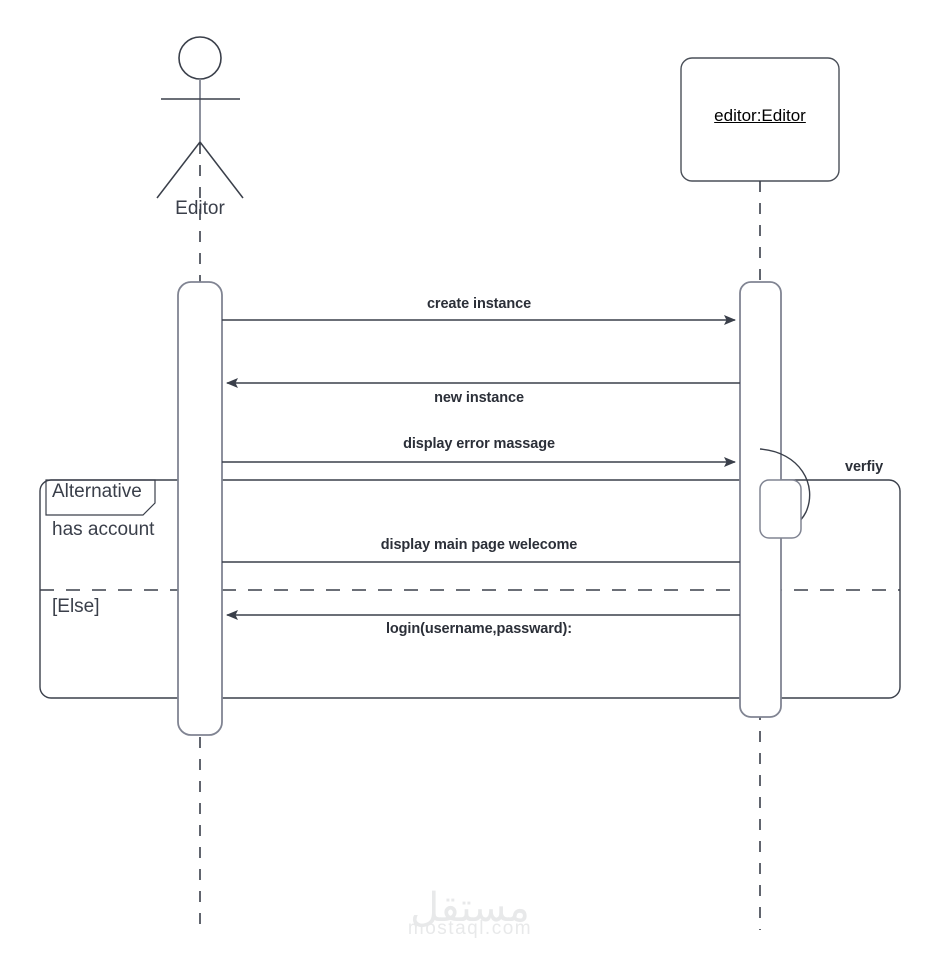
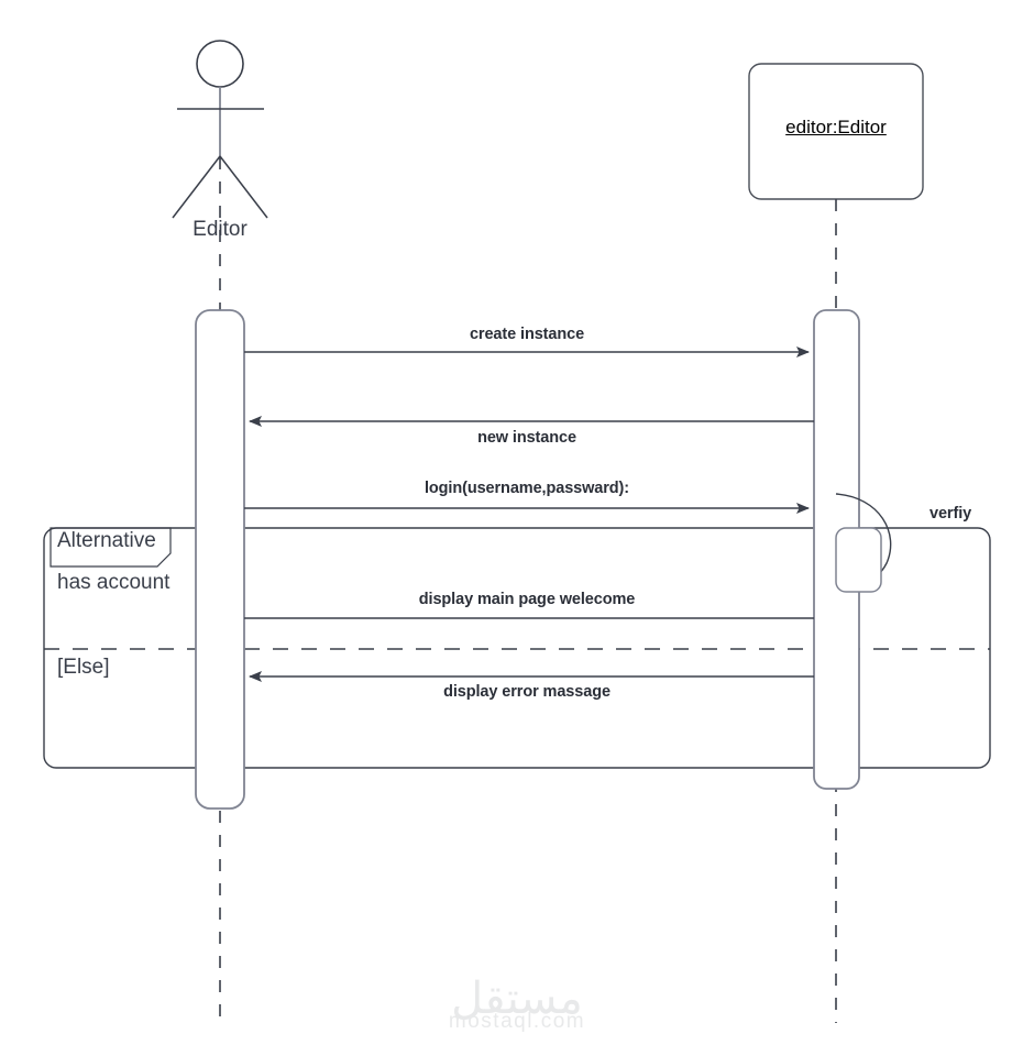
  Editor
  editor:Editor
  Alternative
  has account
  [Else]
  create instance
  new instance
- display error massage
+ login(username,passward):
  verfiy
  display main page welecome
- login(username,passward):
+ display error massage
